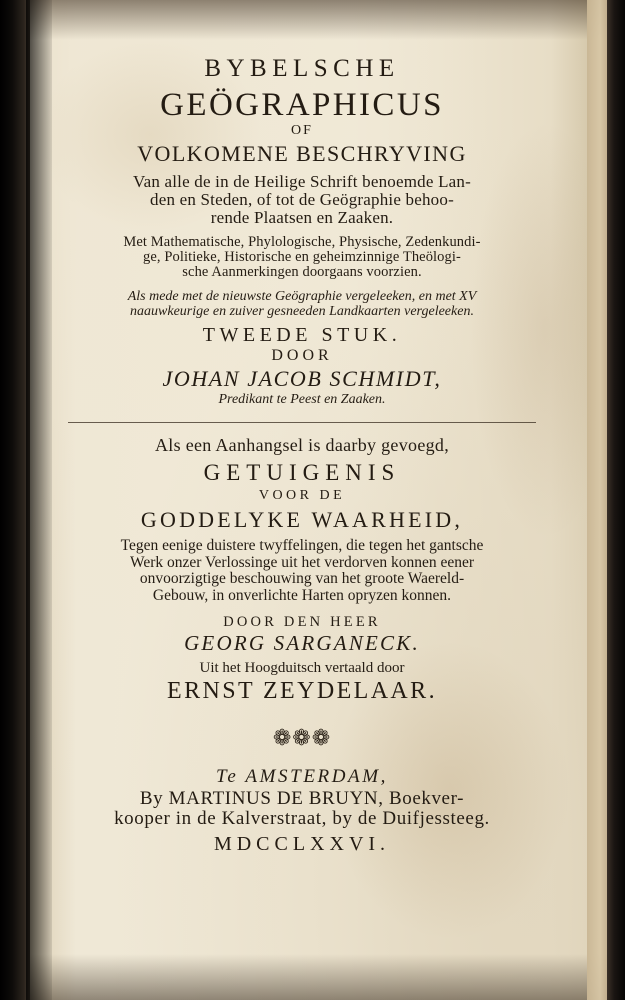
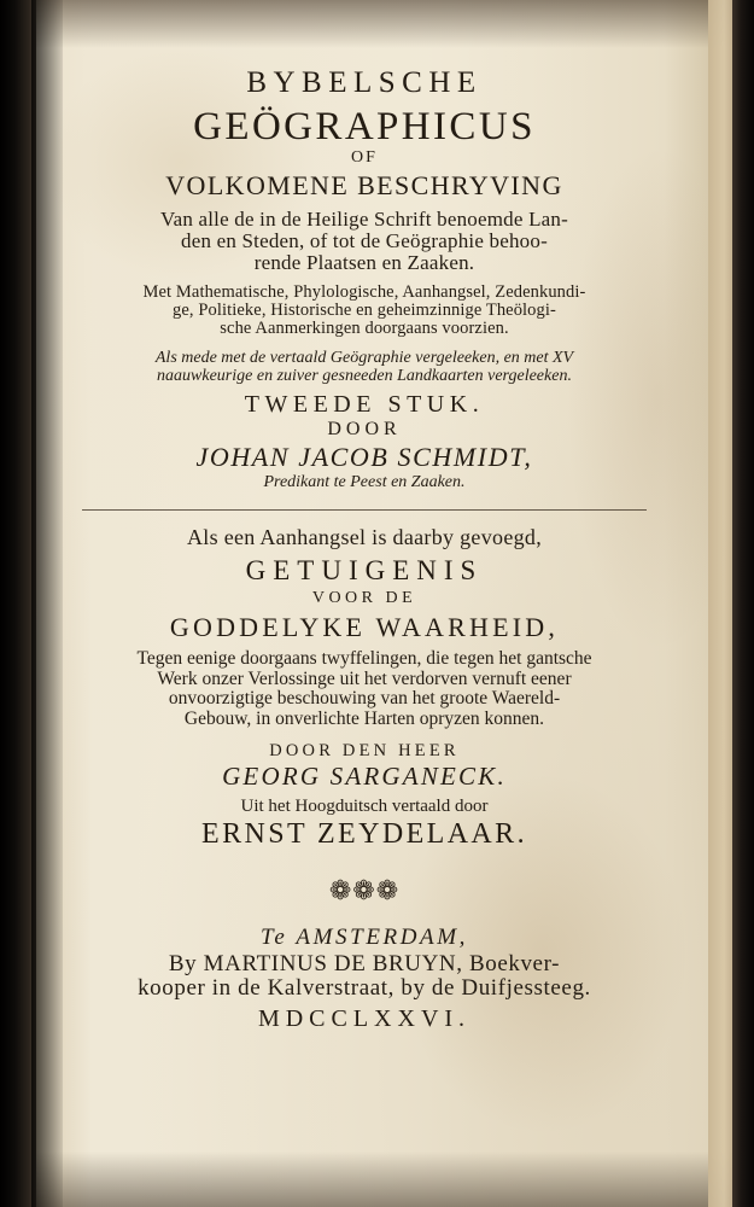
  BYBELSCHE
  GEÖGRAPHICUS
  OF
  VOLKOMENE BESCHRYVING
  Van alle de in de Heilige Schrift benoemde Lan-
  den en Steden, of tot de Geögraphie behoo-
  rende Plaatsen en Zaaken.
- Met Mathematische, Phylologische, Physische, Zedenkundi-
+ Met Mathematische, Phylologische, Aanhangsel, Zedenkundi-
  ge, Politieke, Historische en geheimzinnige Theölogi-
  sche Aanmerkingen doorgaans voorzien.
- Als mede met de nieuwste Geögraphie vergeleeken, en met XV
+ Als mede met de vertaald Geögraphie vergeleeken, en met XV
  naauwkeurige en zuiver gesneeden Landkaarten vergeleeken.
  TWEEDE STUK.
  DOOR
  JOHAN JACOB SCHMIDT,
  Predikant te Peest en Zaaken.
  Als een Aanhangsel is daarby gevoegd,
  GETUIGENIS
  VOOR DE
  GODDELYKE WAARHEID,
- Tegen eenige duistere twyffelingen, die tegen het gantsche
+ Tegen eenige doorgaans twyffelingen, die tegen het gantsche
- Werk onzer Verlossinge uit het verdorven konnen eener
+ Werk onzer Verlossinge uit het verdorven vernuft eener
  onvoorzigtige beschouwing van het groote Waereld-
  Gebouw, in onverlichte Harten opryzen konnen.
  DOOR DEN HEER
  GEORG SARGANECK.
  Uit het Hoogduitsch vertaald door
  ERNST ZEYDELAAR.
  ❁❁❁
  Te AMSTERDAM,
  By MARTINUS DE BRUYN, Boekver-
  kooper in de Kalverstraat, by de Duifjessteeg.
  MDCCLXXVI.
